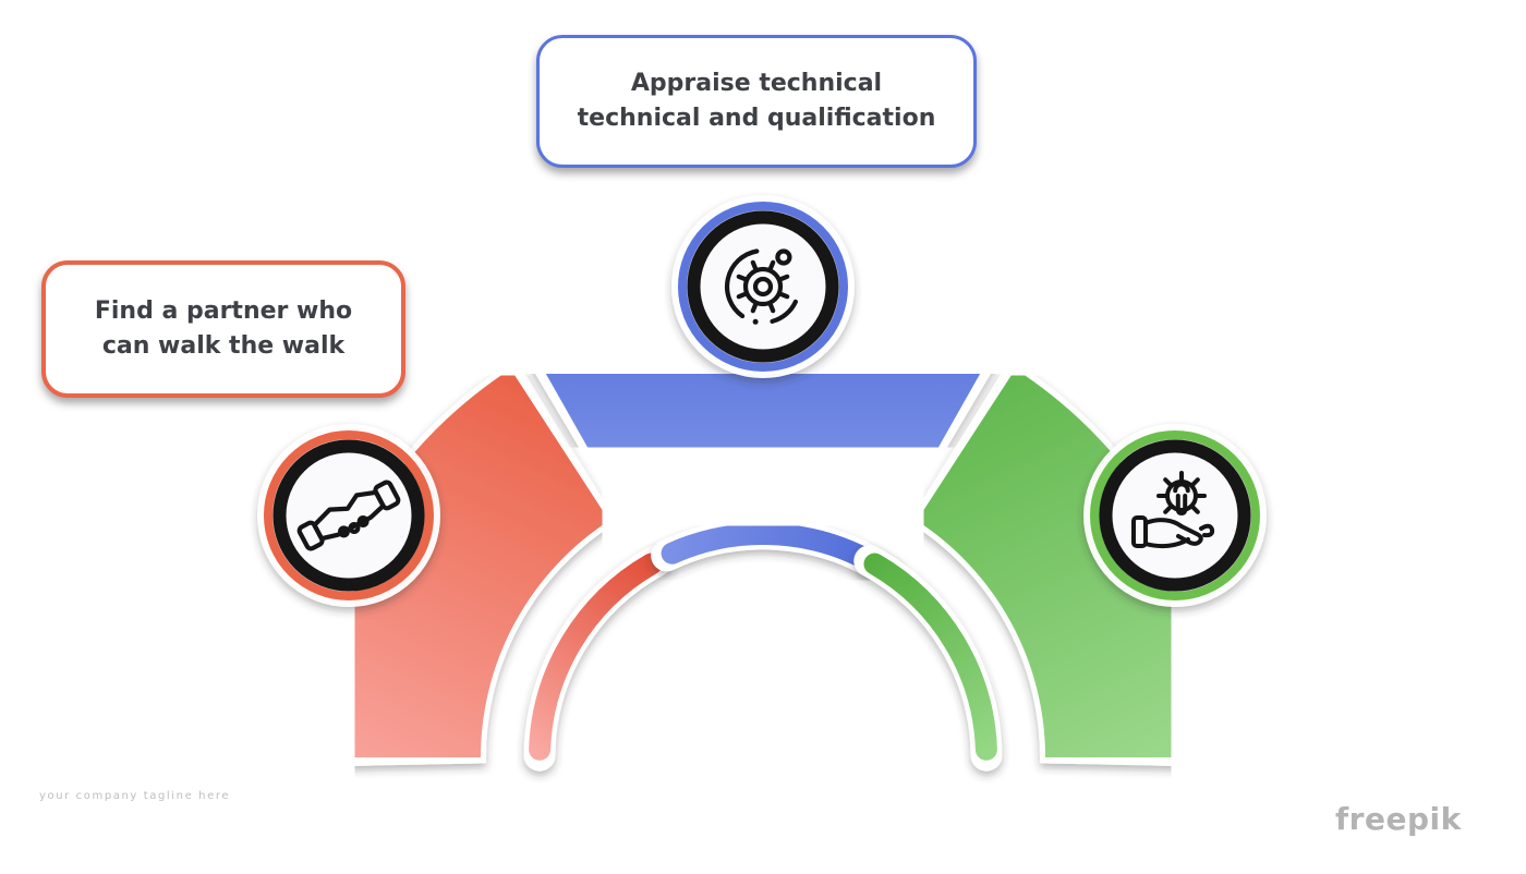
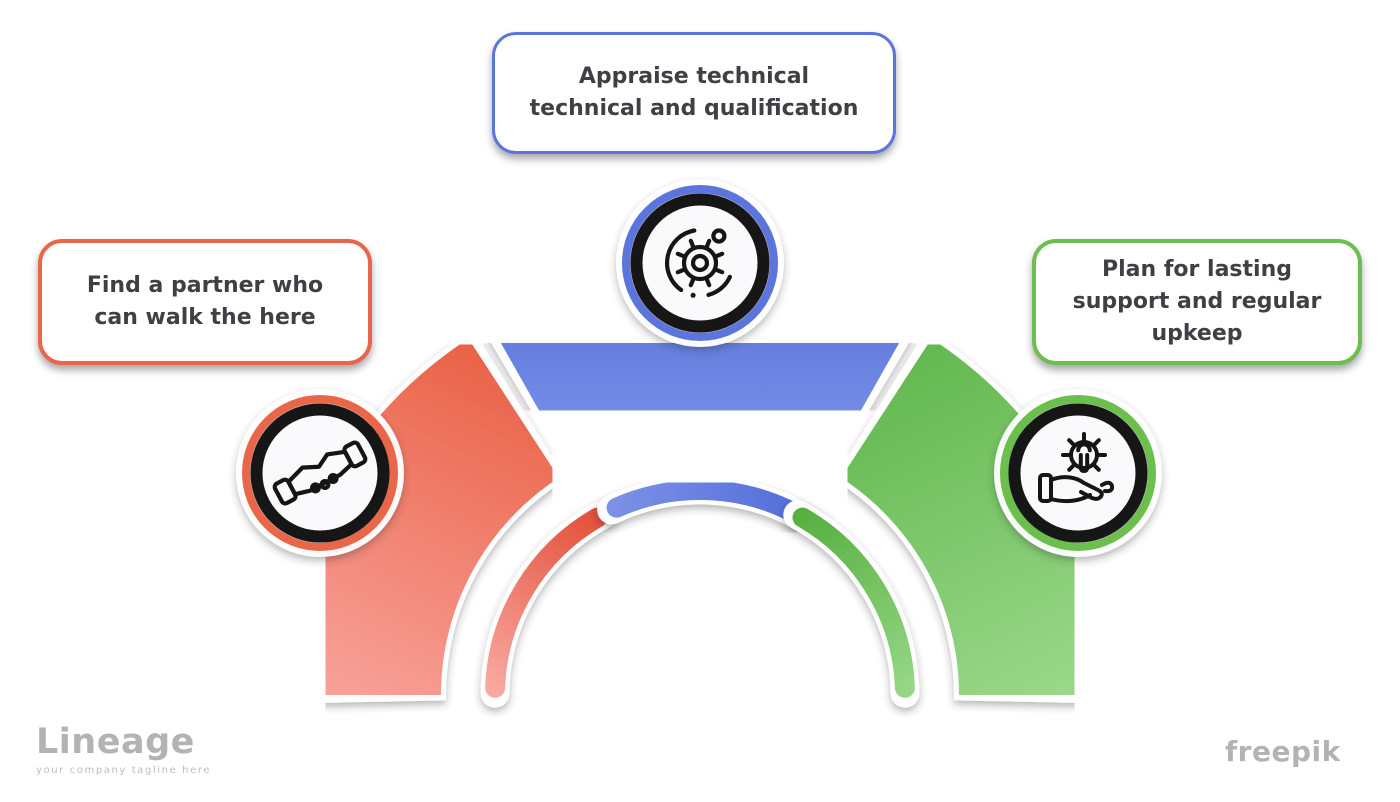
  Appraise technical technical and qualification
- Find a partner who can walk the walk
+ Find a partner who can walk the here
+ Plan for lasting support and regular upkeep
+ Lineage
  your company tagline here
  freepik
